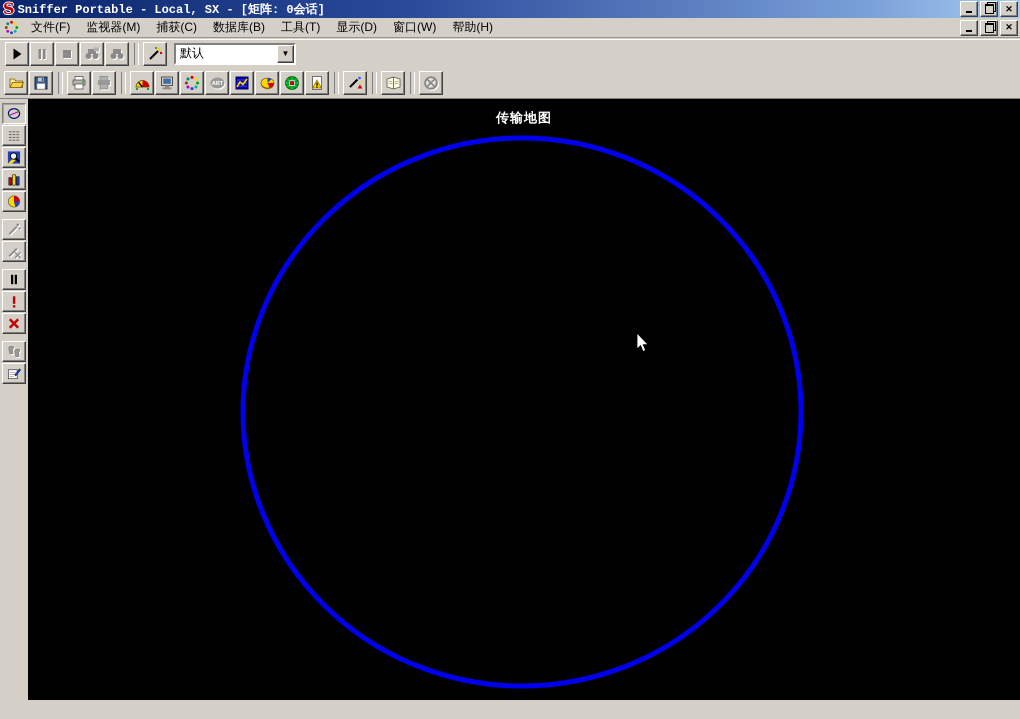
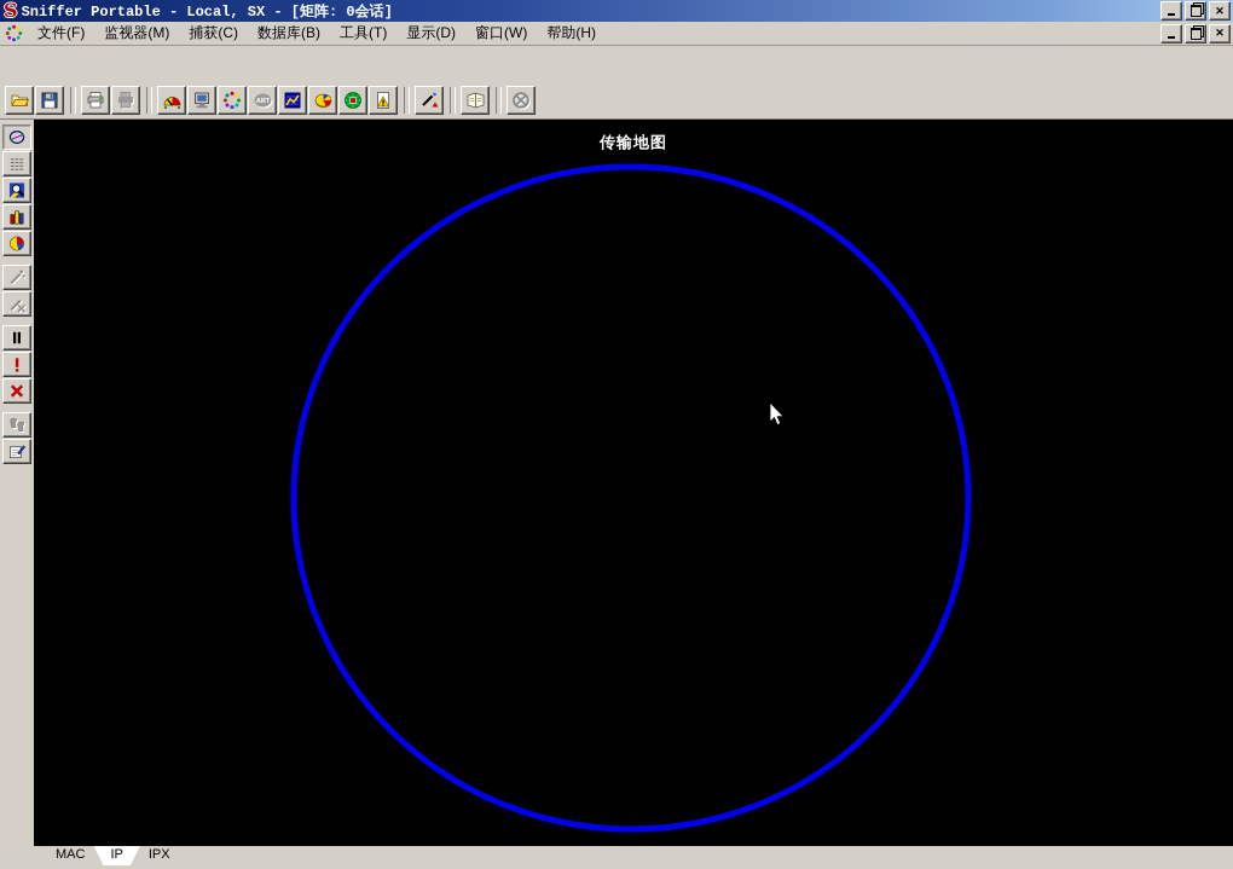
  S
  Sniffer Portable - Local, SX - [矩阵: 0会话]
  ✕
  文件(F)
  监视器(M)
  捕获(C)
  数据库(B)
  工具(T)
  显示(D)
  窗口(W)
  帮助(H)
  ✕
- 默认
- ▼
  传输地图
+ MAC
+ IP
+ IPX
